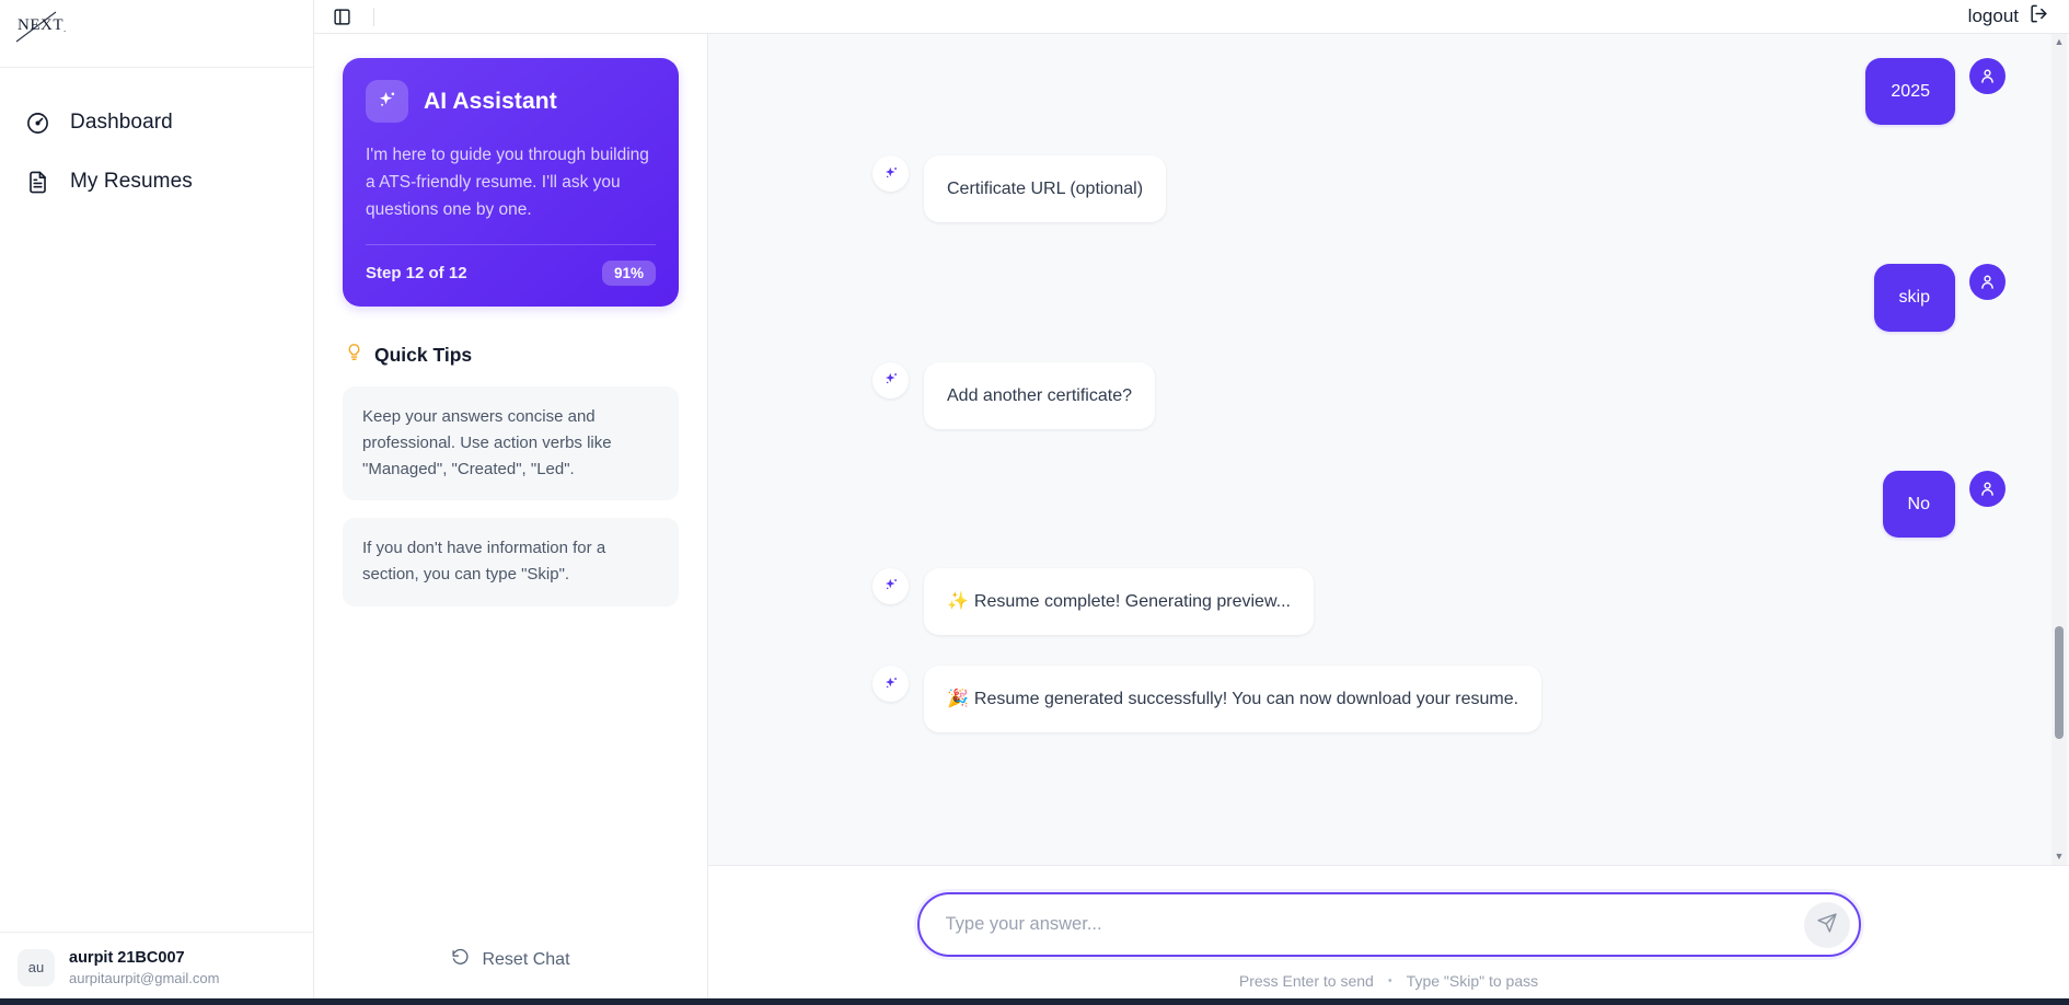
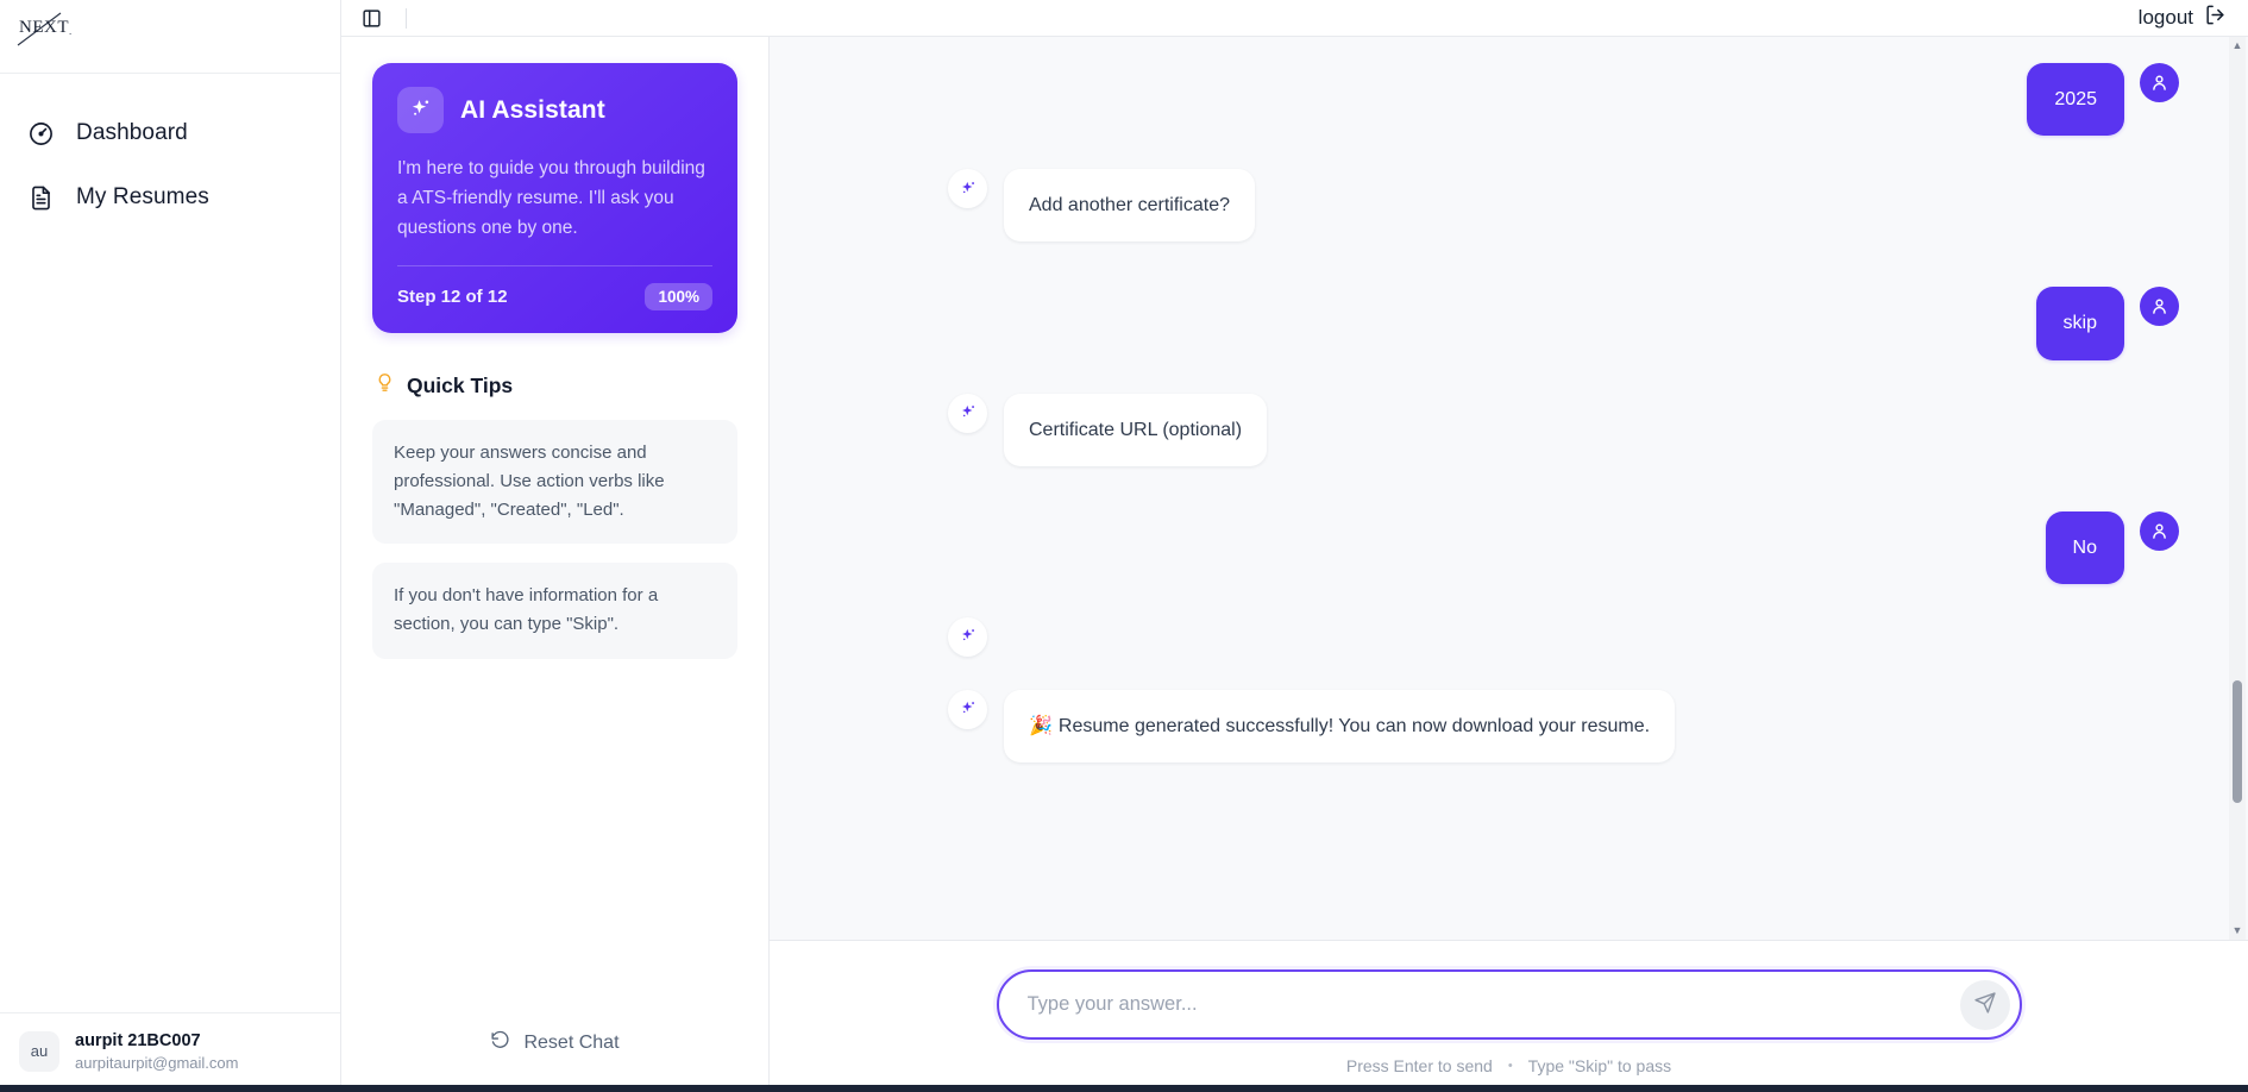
  NEXT.
  Dashboard
  My Resumes
  au
  aurpit 21BC007
  aurpitaurpit@gmail.com
  logout
  AI Assistant
  I'm here to guide you through building a ATS-friendly resume. I'll ask you questions one by one.
  Step 12 of 12
- 91%
+ 100%
  Quick Tips
  Keep your answers concise and professional. Use action verbs like "Managed", "Created", "Led".
  If you don't have information for a section, you can type "Skip".
  Reset Chat
  2025
- Certificate URL (optional)
+ Add another certificate?
  skip
- Add another certificate?
+ Certificate URL (optional)
  No
- ✨ Resume complete! Generating preview...
  🎉 Resume generated successfully! You can now download your resume.
  ▲
  ▼
  Type your answer...
  Press Enter to send
  •
  Type "Skip" to pass
